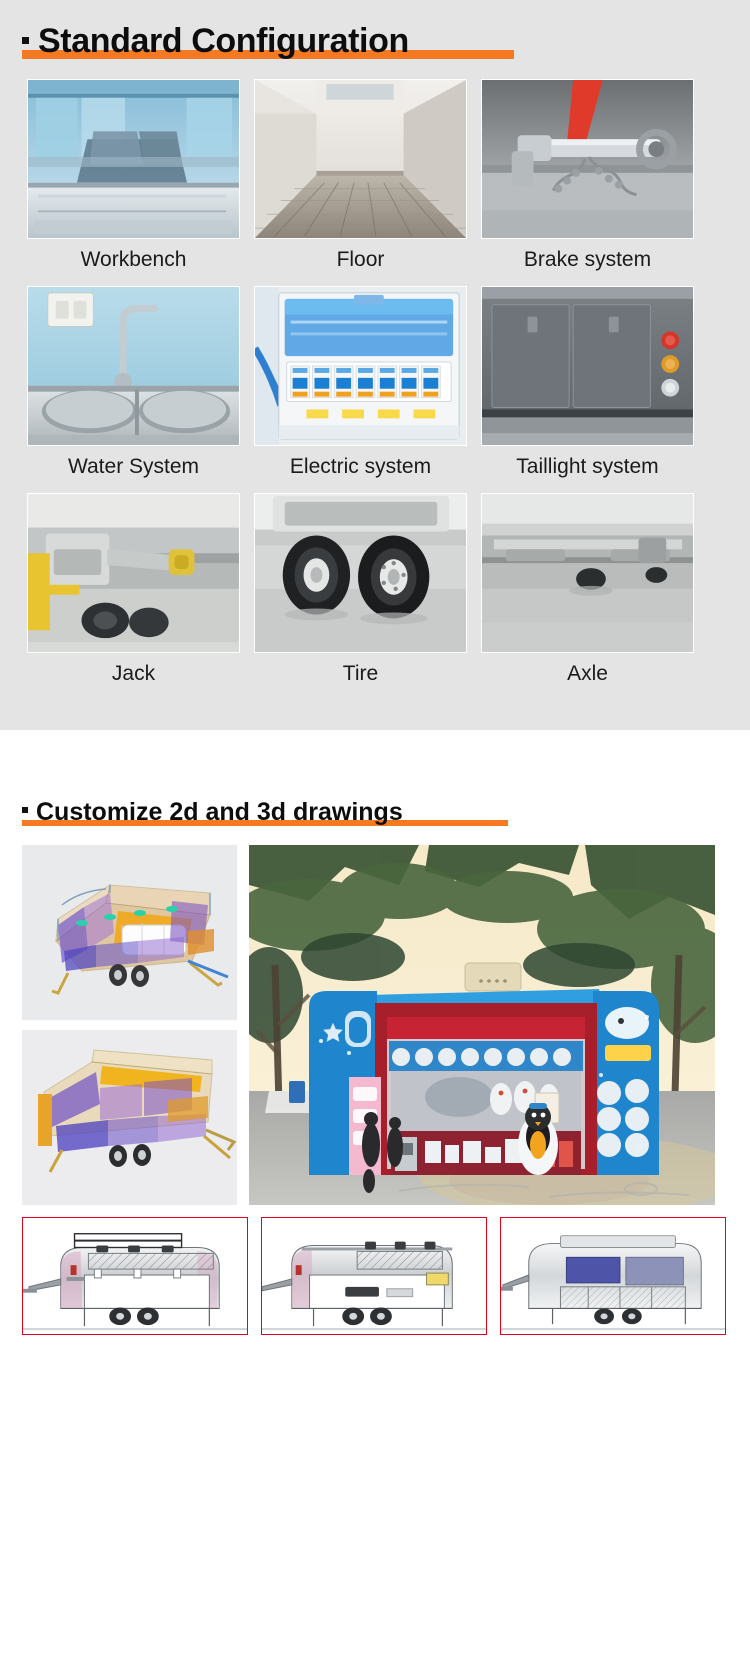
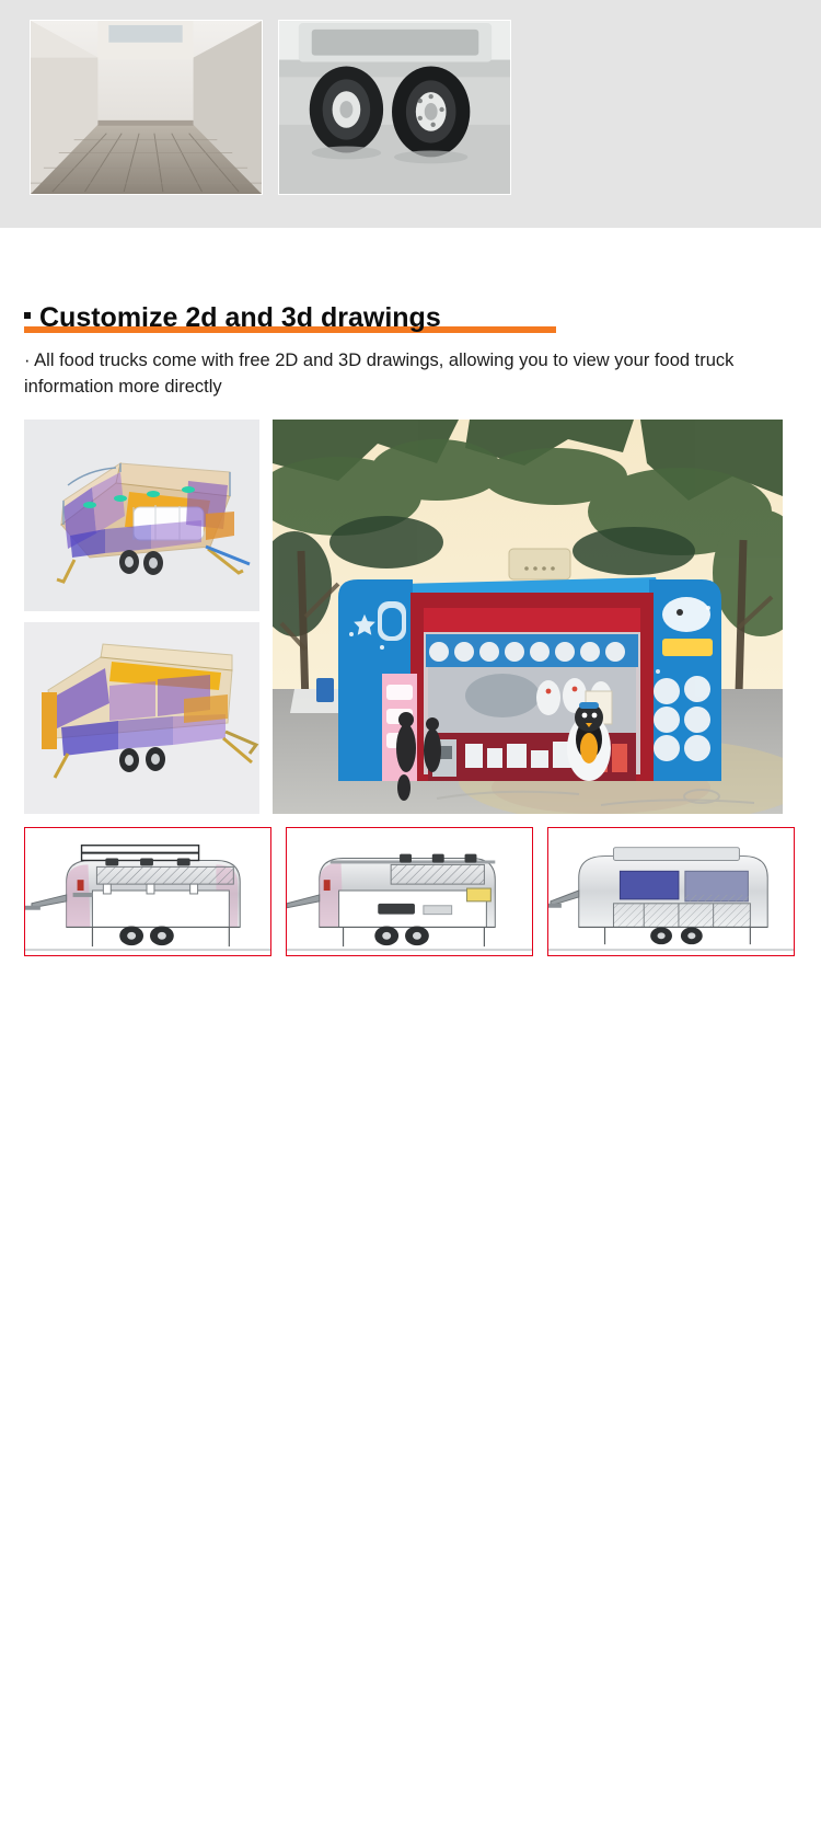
- Standard Configuration
- Workbench
- Floor
- Brake system
- Water System
- Electric system
- Taillight system
- Jack
- Tire
- Axle
  Customize 2d and 3d drawings
+ · All food trucks come with free 2D and 3D drawings, allowing you to view your food truck information more directly
